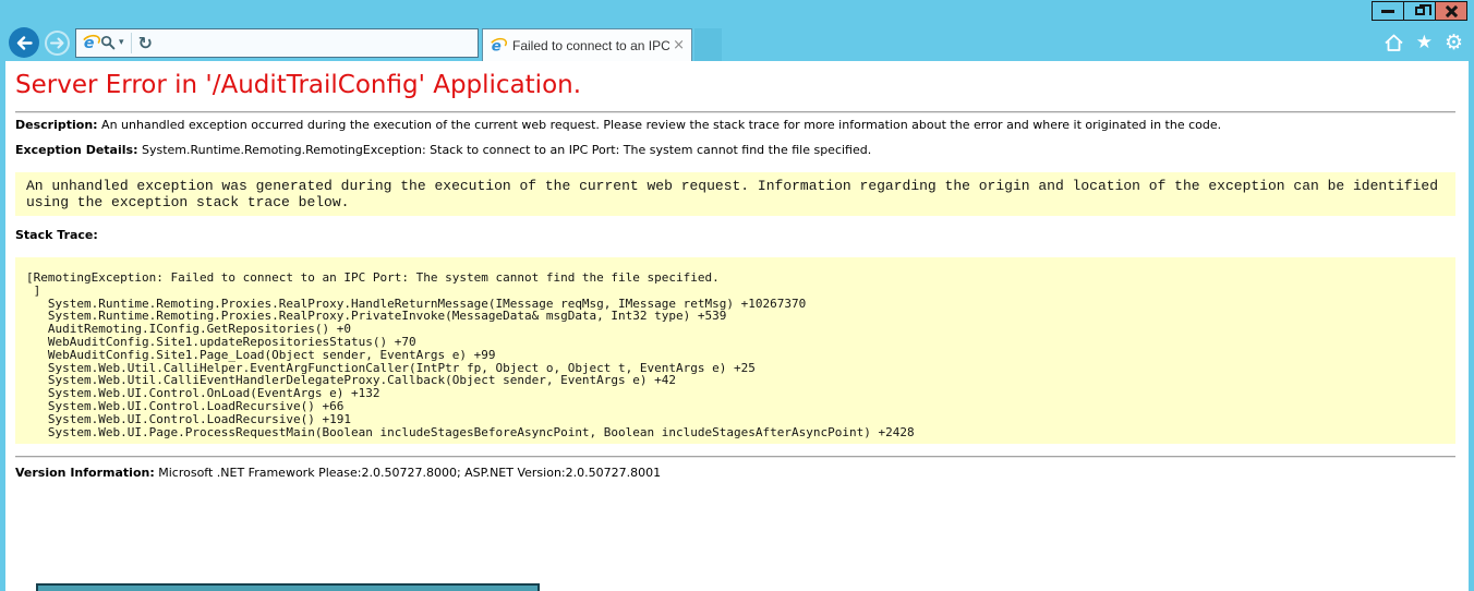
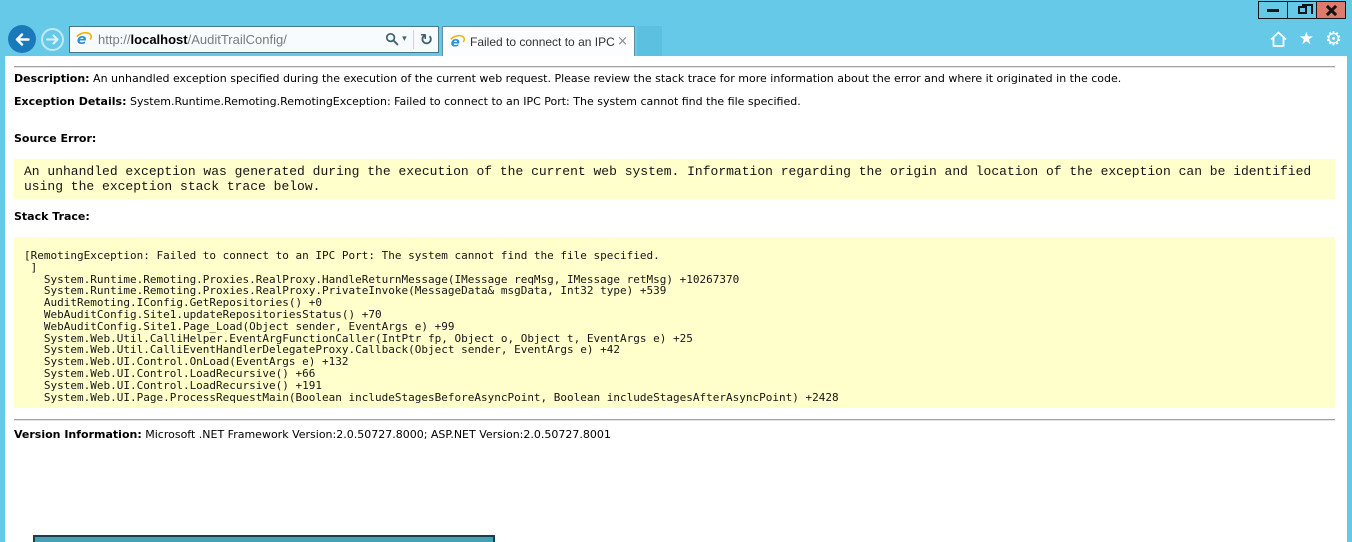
  e
+ http://localhost/AuditTrailConfig/
  ▾
  ↻
  e
  Failed to connect to an IPC
  ×
  ★
  ⚙
- Server Error in '/AuditTrailConfig' Application.
- Description: An unhandled exception occurred during the execution of the current web request. Please review the stack trace for more information about the error and where it originated in the code.
+ Description: An unhandled exception specified during the execution of the current web request. Please review the stack trace for more information about the error and where it originated in the code.
- Exception Details: System.Runtime.Remoting.RemotingException: Stack to connect to an IPC Port: The system cannot find the file specified.
+ Exception Details: System.Runtime.Remoting.RemotingException: Failed to connect to an IPC Port: The system cannot find the file specified.
+ Source Error:
- An unhandled exception was generated during the execution of the current web request. Information regarding the origin and location of the exception can be identified using the exception stack trace below.
+ An unhandled exception was generated during the execution of the current web system. Information regarding the origin and location of the exception can be identified using the exception stack trace below.
  Stack Trace:
  [RemotingException: Failed to connect to an IPC Port: The system cannot find the file specified.
  ]
  System.Runtime.Remoting.Proxies.RealProxy.HandleReturnMessage(IMessage reqMsg, IMessage retMsg) +10267370
  System.Runtime.Remoting.Proxies.RealProxy.PrivateInvoke(MessageData& msgData, Int32 type) +539
  AuditRemoting.IConfig.GetRepositories() +0
  WebAuditConfig.Site1.updateRepositoriesStatus() +70
  WebAuditConfig.Site1.Page_Load(Object sender, EventArgs e) +99
  System.Web.Util.CalliHelper.EventArgFunctionCaller(IntPtr fp, Object o, Object t, EventArgs e) +25
  System.Web.Util.CalliEventHandlerDelegateProxy.Callback(Object sender, EventArgs e) +42
  System.Web.UI.Control.OnLoad(EventArgs e) +132
  System.Web.UI.Control.LoadRecursive() +66
  System.Web.UI.Control.LoadRecursive() +191
  System.Web.UI.Page.ProcessRequestMain(Boolean includeStagesBeforeAsyncPoint, Boolean includeStagesAfterAsyncPoint) +2428
- Version Information: Microsoft .NET Framework Please:2.0.50727.8000; ASP.NET Version:2.0.50727.8001
+ Version Information: Microsoft .NET Framework Version:2.0.50727.8000; ASP.NET Version:2.0.50727.8001
